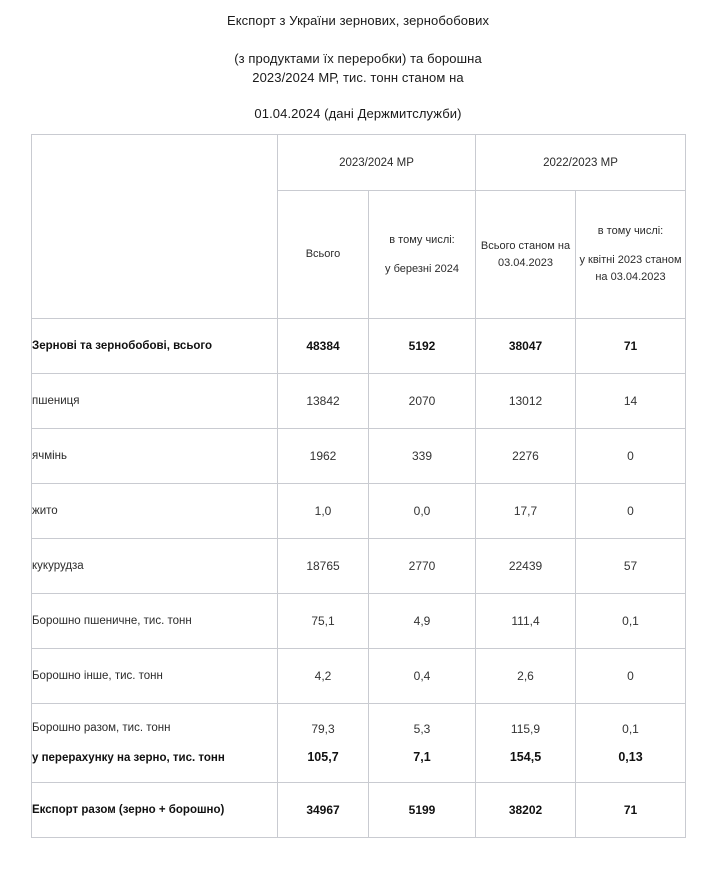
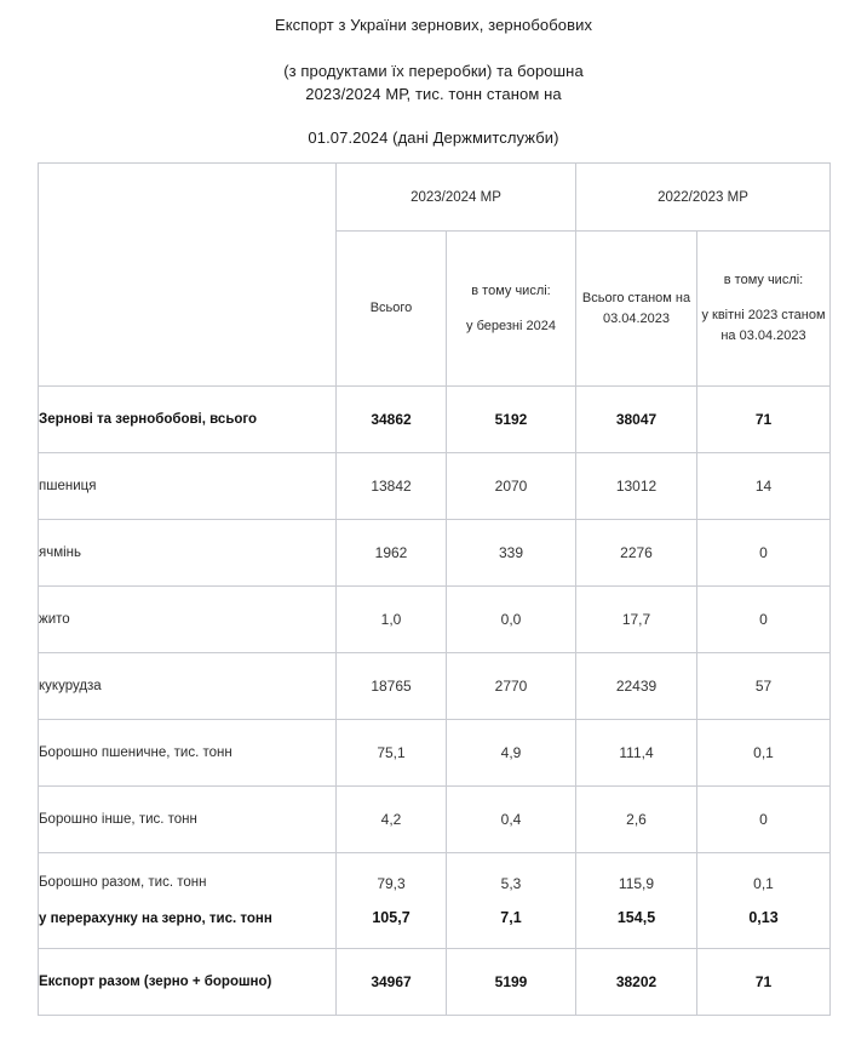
  Експорт з України зернових, зернобобових
  (з продуктами їх переробки) та борошна
  2023/2024 МР, тис. тонн станом на
- 01.04.2024 (дані Держмитслужби)
+ 01.07.2024 (дані Держмитслужби)
  	2023/2024 МР	2022/2023 МР
  Всього	в тому числі: у березні 2024	Всього станом на 03.04.2023	в тому числі: у квітні 2023 станом на 03.04.2023
- Зернові та зернобобові, всього	48384	5192	38047	71
+ Зернові та зернобобові, всього	34862	5192	38047	71
  пшениця	13842	2070	13012	14
  ячмінь	1962	339	2276	0
  жито	1,0	0,0	17,7	0
  кукурудза	18765	2770	22439	57
  Борошно пшеничне, тис. тонн	75,1	4,9	111,4	0,1
  Борошно інше, тис. тонн	4,2	0,4	2,6	0
  Борошно разом, тис. тонн у перерахунку на зерно, тис. тонн	79,3 105,7	5,3 7,1	115,9 154,5	0,1 0,13
  Експорт разом (зерно + борошно)	34967	5199	38202	71
